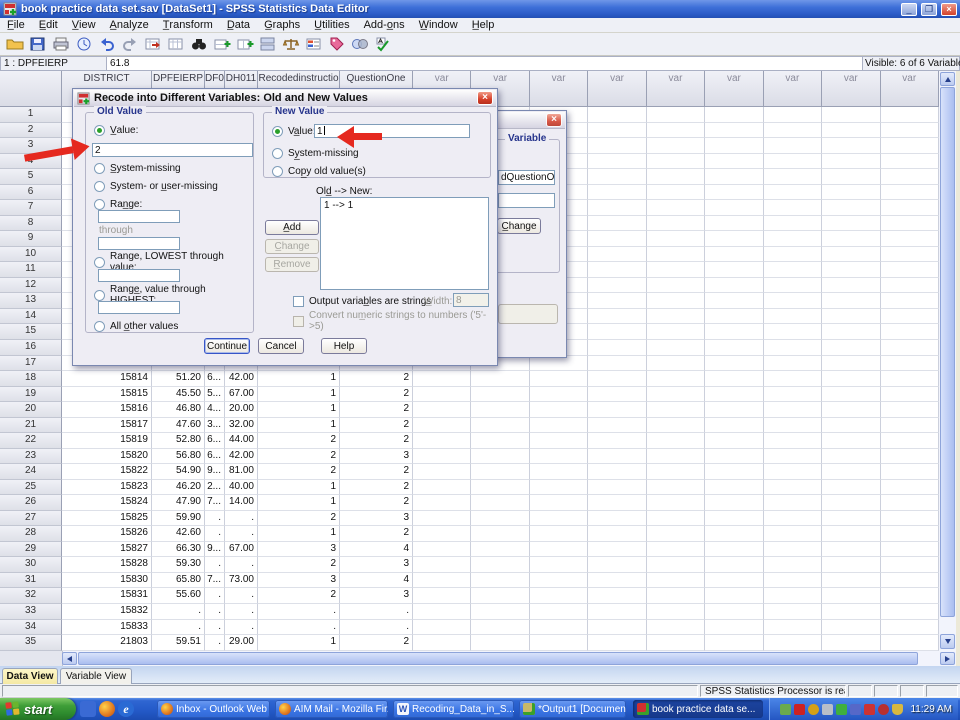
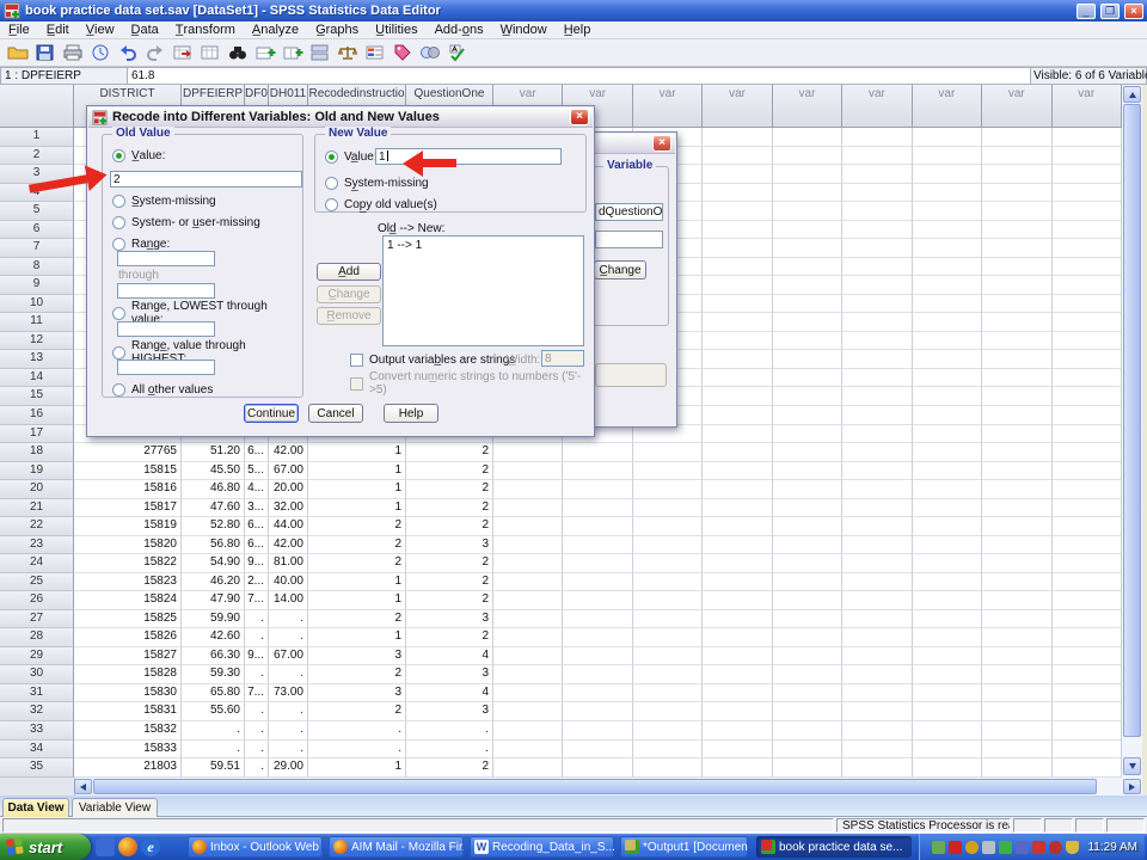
  book practice data set.sav [DataSet1] - SPSS Statistics Data Editor
  _
  ❐
  ×
  F̲ile
  E̲dit
  V̲iew
- A̲nalyze
+ D̲ata
  T̲ransform
- D̲ata
+ A̲nalyze
  G̲raphs
  U̲tilities
  Add-o̲ns
  W̲indow
  H̲elp
  1 : DPFEIERP
  61.8
  Visible: 6 of 6 Variabl
  DISTRICT
  DPFEIERP
  DF0
  DH011
  Recodedinstructio
  QuestionOne
  var
  var
  var
  var
  var
  var
  var
  var
  var
  1
  2
  3
  5
  6
  7
  8
  9
  10
  11
  12
  13
  14
  15
  16
  17
  18
- 15814
+ 27765
  51.20
  6...
  42.00
  1
  2
  19
  15815
  45.50
  5...
  67.00
  1
  2
  20
  15816
  46.80
  4...
  20.00
  1
  2
  21
  15817
  47.60
  3...
  32.00
  1
  2
  22
  15819
  52.80
  6...
  44.00
  2
  2
  23
  15820
  56.80
  6...
  42.00
  2
  3
  24
  15822
  54.90
  9...
  81.00
  2
  2
  25
  15823
  46.20
  2...
  40.00
  1
  2
  26
  15824
  47.90
  7...
  14.00
  1
  2
  27
  15825
  59.90
  .
  .
  2
  3
  28
  15826
  42.60
  .
  .
  1
  2
  29
  15827
  66.30
  9...
  67.00
  3
  4
  30
  15828
  59.30
  .
  .
  2
  3
  31
  15830
  65.80
  7...
  73.00
  3
  4
  32
  15831
  55.60
  .
  .
  2
  3
  33
  15832
  .
  .
  .
  .
  .
  34
  15833
  .
  .
  .
  .
  .
  35
  21803
  59.51
  .
  29.00
  1
  2
  Data View
  Variable View
  SPSS Statistics Processor is re
  start
  e
  Inbox - Outlook Web
  AIM Mail - Mozilla Fir
  W
  Recoding_Data_in_S...
  *Output1 [Documen
  book practice data se...
  11:29 AM
  ×
  Variable
  dQuestionO
  C̲hange
  Recode into Different Variables: Old and New Values
  ×
  Old Value
  V̲alue:
  2
  S̲ystem-missing
  System- or u̲ser-missing
  Ran̲ge:
  through
  Range, LOWEST through value:
  Range̲, value through
  All o̲ther values
  New Value
  Va̲lue
  1
  Sy̲stem-missing
  Cop̲y old value(s)
  Old̲ --> New:
  1 --> 1
  A̲dd
  C̲hange
  R̲emove
  Output variab̲les are strings
  W̲idth:
  8
  Convert num̲eric strings to numbers ('5'->5)
  Continue
  Cancel
  Help
